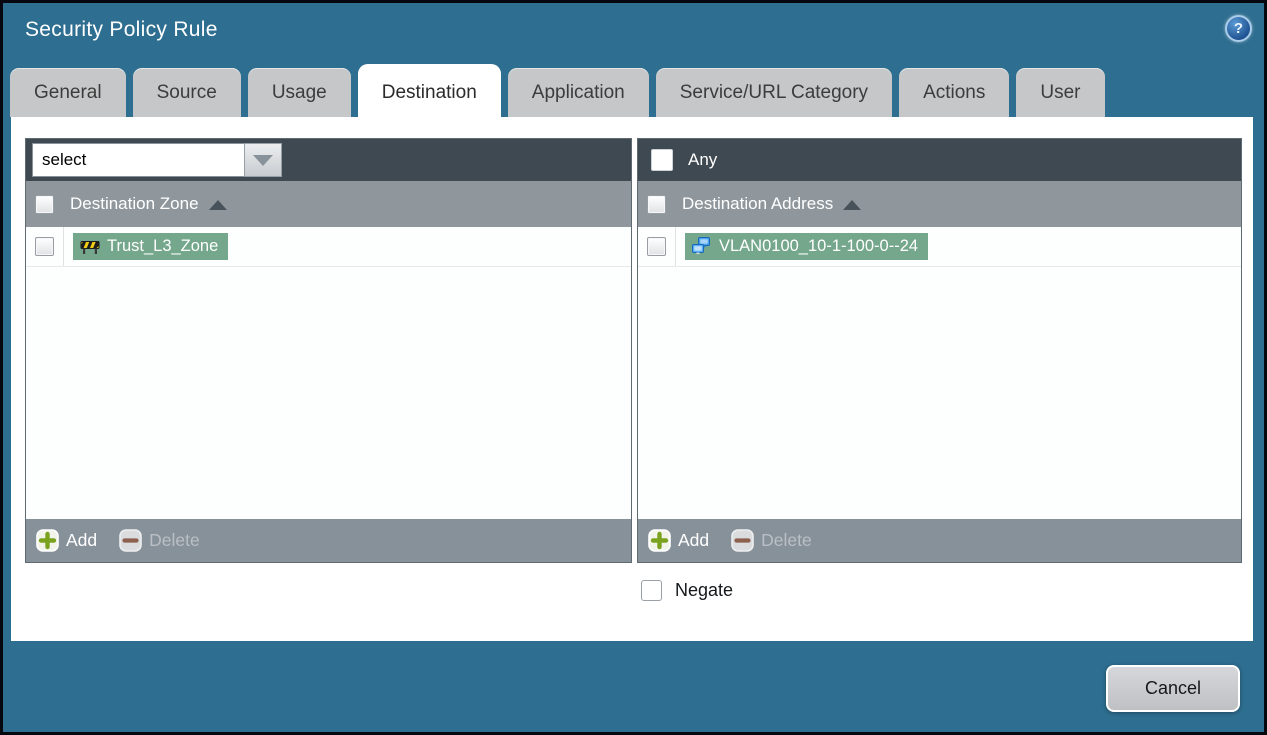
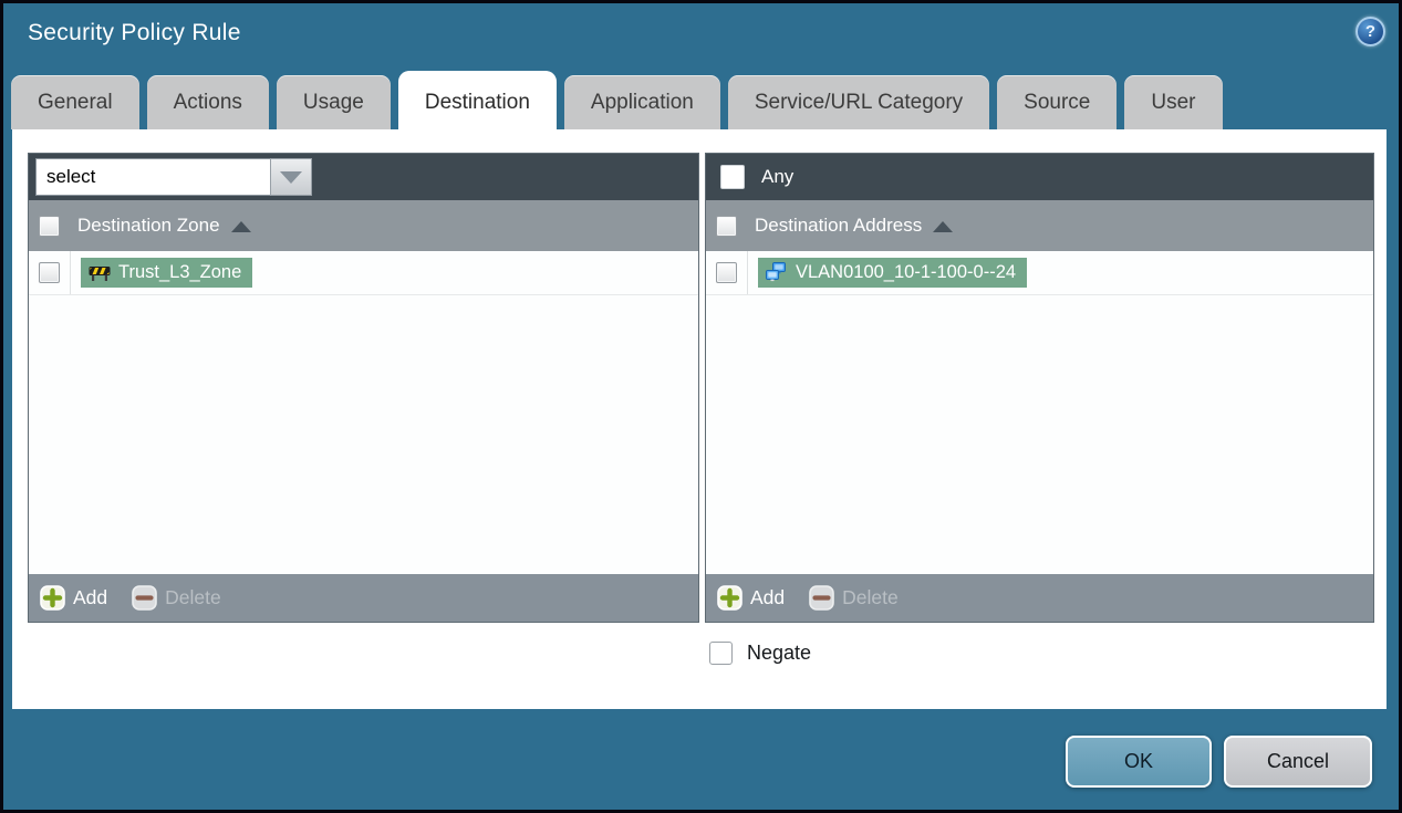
  Security Policy Rule
  ?
  General
- Source
+ Actions
  Usage
  Destination
  Application
  Service/URL Category
- Actions
+ Source
  User
  select
  Destination Zone
  Trust_L3_Zone
  Add
  Delete
  Any
  Destination Address
  VLAN0100_10-1-100-0--24
  Add
  Delete
  Negate
+ OK
  Cancel
